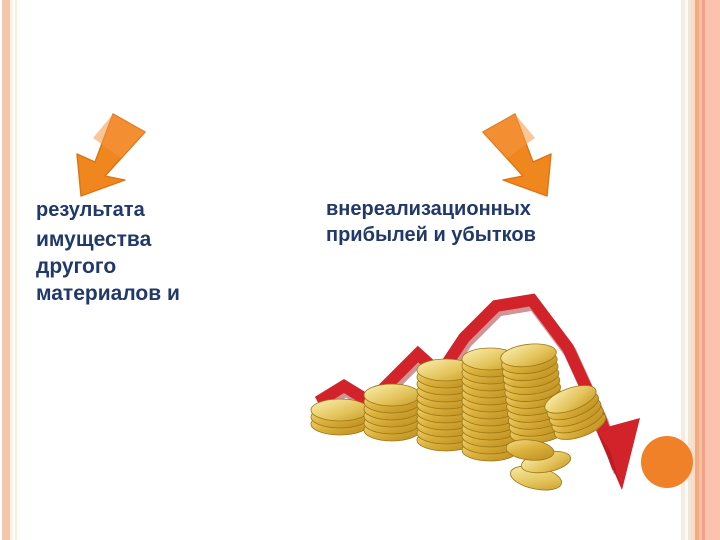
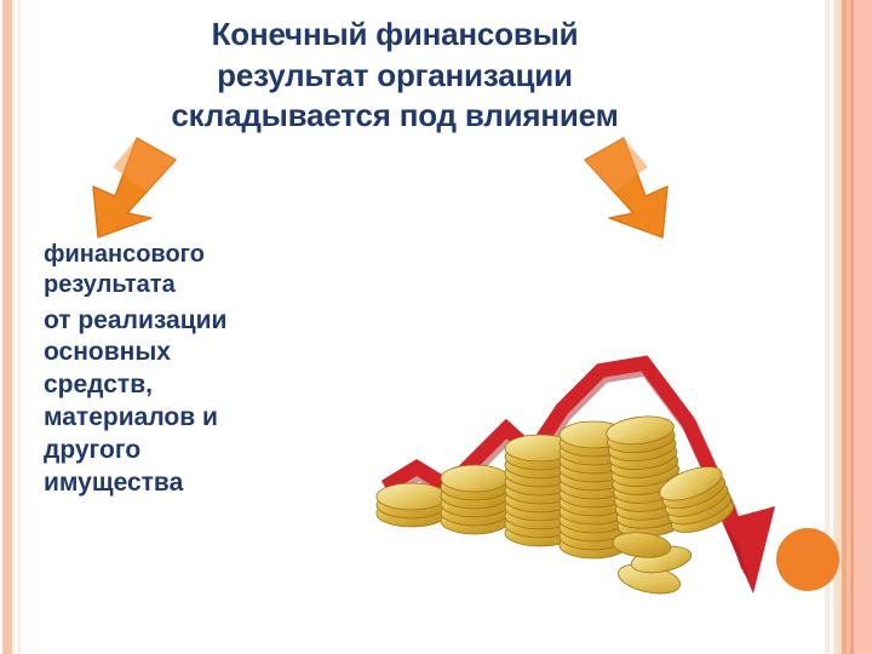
+ Конечный финансовый
+ результат организации
+ складывается под влиянием
+ финансового
  результата
+ от реализации
+ основных
+ средств,
- имущества
+ материалов и
  другого
- материалов и
+ имущества
- внереализационных
- прибылей и убытков
